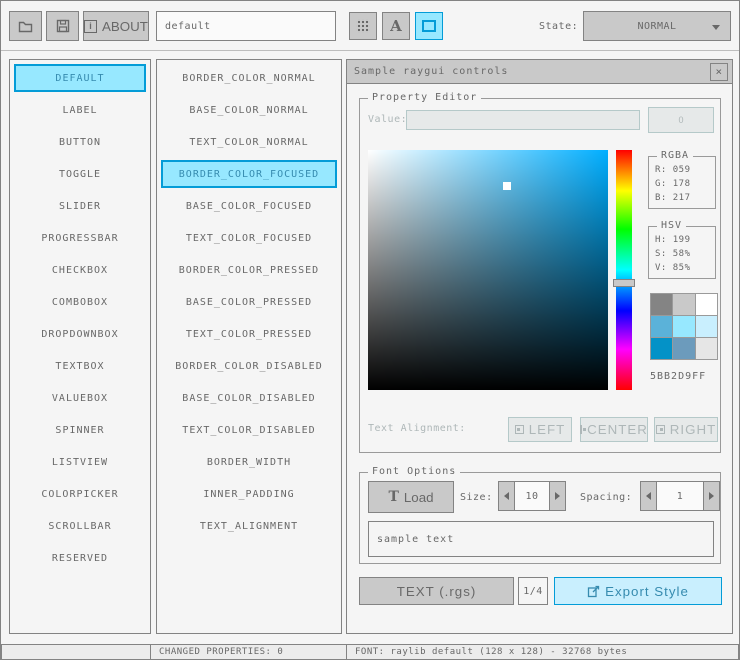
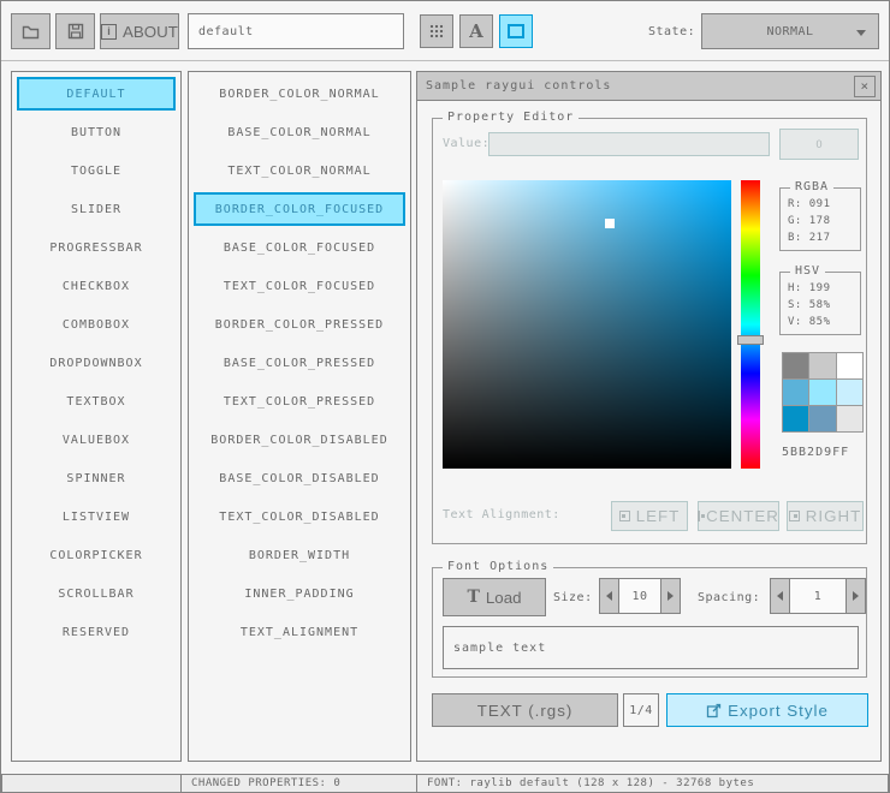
  i
  ABOUT
  default
  A
  State:
  NORMAL
  DEFAULT
- LABEL
  BUTTON
  TOGGLE
  SLIDER
  PROGRESSBAR
  CHECKBOX
  COMBOBOX
  DROPDOWNBOX
  TEXTBOX
  VALUEBOX
  SPINNER
  LISTVIEW
  COLORPICKER
  SCROLLBAR
  RESERVED
  BORDER_COLOR_NORMAL
  BASE_COLOR_NORMAL
  TEXT_COLOR_NORMAL
  BORDER_COLOR_FOCUSED
  BASE_COLOR_FOCUSED
  TEXT_COLOR_FOCUSED
  BORDER_COLOR_PRESSED
  BASE_COLOR_PRESSED
  TEXT_COLOR_PRESSED
  BORDER_COLOR_DISABLED
  BASE_COLOR_DISABLED
  TEXT_COLOR_DISABLED
  BORDER_WIDTH
  INNER_PADDING
  TEXT_ALIGNMENT
  Sample raygui controls
  ×
  Property Editor
  Value:
  0
  RGBA
- R: 059
+ R: 091
  G: 178
  B: 217
  HSV
  H: 199
  S: 58%
  V: 85%
  5BB2D9FF
  Text Alignment:
  LEFT
  CENTER
  RIGHT
  Font Options
  T
  Load
  Size:
  10
  Spacing:
  1
  sample text
  TEXT (.rgs)
  1/4
  Export Style
  CHANGED PROPERTIES: 0
  FONT: raylib default (128 x 128) - 32768 bytes
